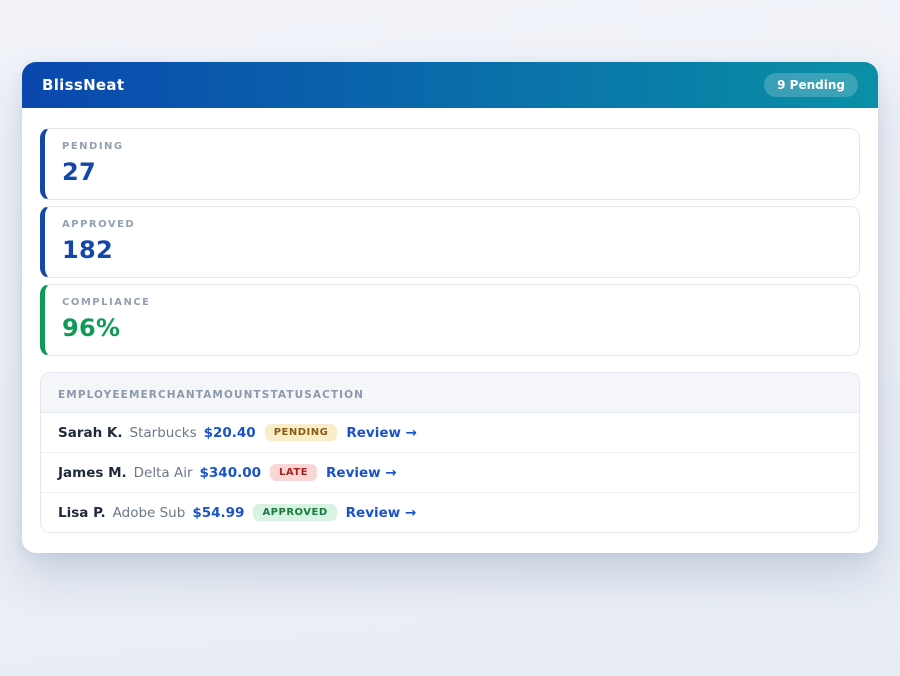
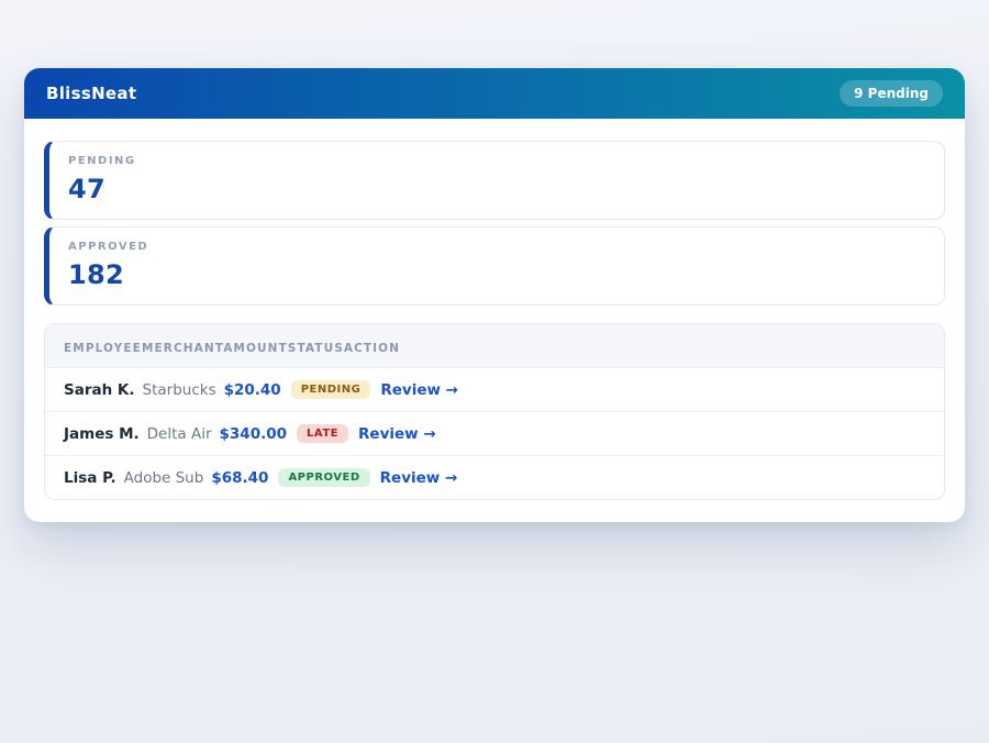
  BlissNeat
  9 Pending
  PENDING
- 27
+ 47
  APPROVED
  182
- COMPLIANCE
- 96%
  EMPLOYEEMERCHANTAMOUNTSTATUSACTION
  Sarah K.
  Starbucks
  $20.40
  PENDING
  Review →
  James M.
  Delta Air
  $340.00
  LATE
  Review →
  Lisa P.
  Adobe Sub
- $54.99
+ $68.40
  APPROVED
  Review →
